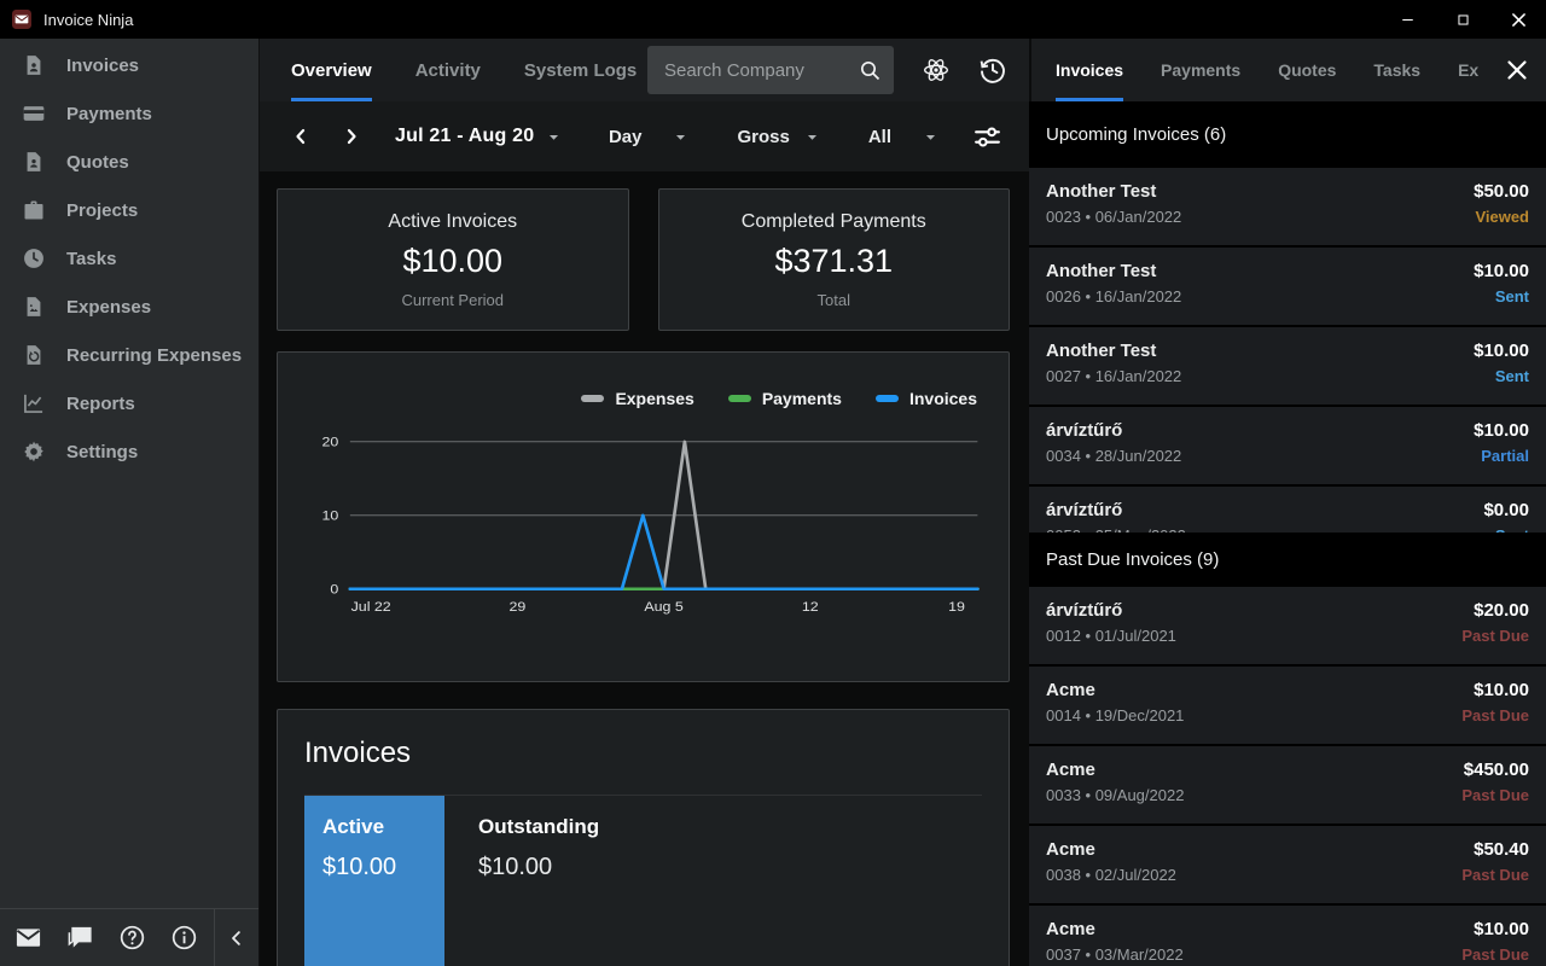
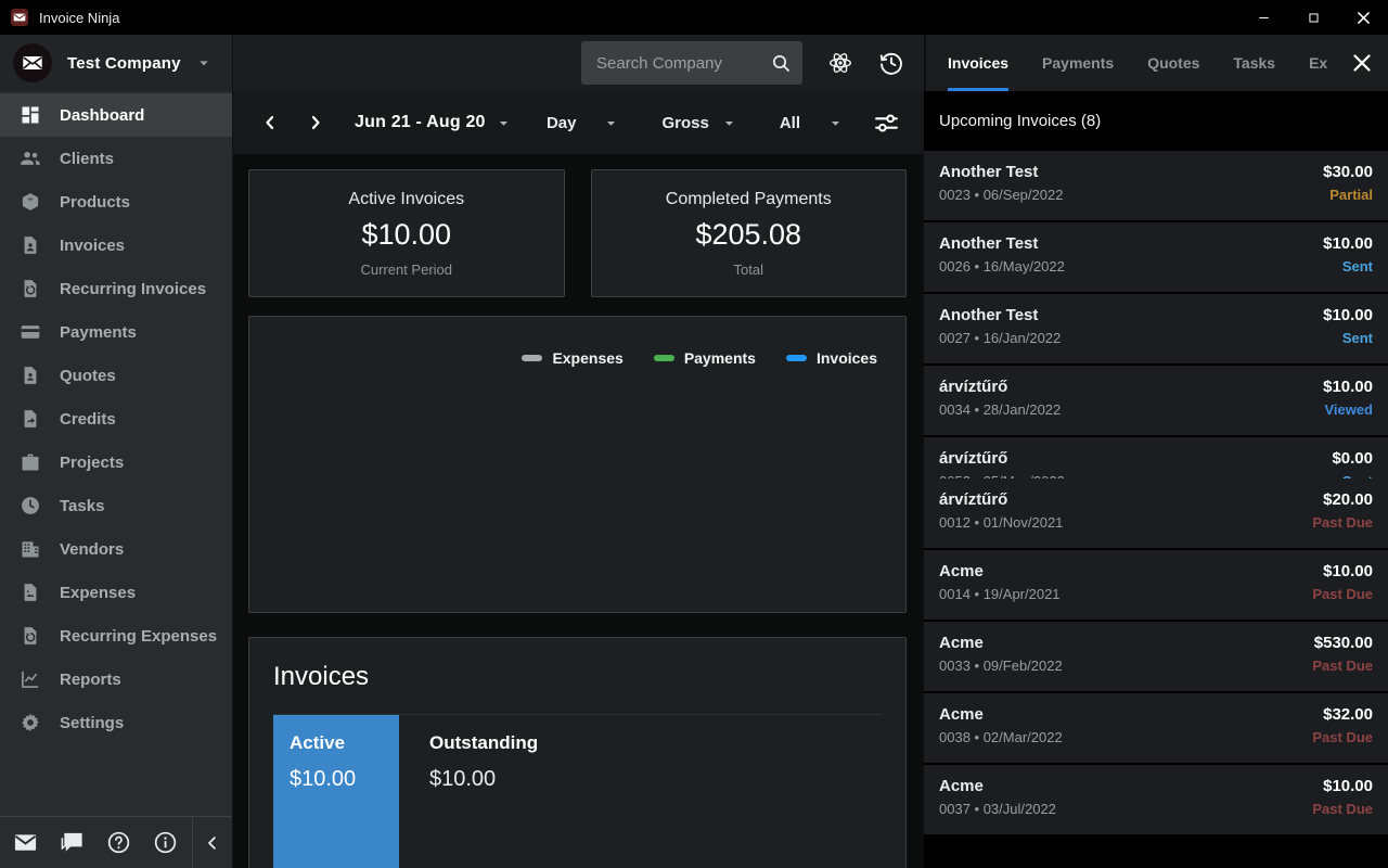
  Invoice Ninja
+ Test Company
+ Dashboard
+ Clients
+ Products
  Invoices
+ Recurring Invoices
  Payments
  Quotes
+ Credits
  Projects
  Tasks
+ Vendors
  Expenses
  Recurring Expenses
  Reports
  Settings
- Overview
- Activity
- System Logs
  Search Company
- Jul 21 - Aug 20
+ Jun 21 - Aug 20
  Day
  Gross
  All
  Active Invoices
  $10.00
  Current Period
  Completed Payments
- $371.31
+ $205.08
  Total
  Expenses
  Payments
  Invoices
- 0
- 10
- 20
- Jul 22
- 29
- Aug 5
- 12
- 19
  Invoices
  Active
  $10.00
  Outstanding
  $10.00
  Invoices
  Payments
  Quotes
  Tasks
  Ex
- Upcoming Invoices (6)
+ Upcoming Invoices (8)
  Another Test
- 0023 • 06/Jan/2022
+ 0023 • 06/Sep/2022
- $50.00
+ $30.00
- Viewed
+ Partial
  Another Test
- 0026 • 16/Jan/2022
+ 0026 • 16/May/2022
  $10.00
  Sent
  Another Test
  0027 • 16/Jan/2022
  $10.00
  Sent
  árvíztűrő
- 0034 • 28/Jun/2022
+ 0034 • 28/Jan/2022
  $10.00
- Partial
+ Viewed
  árvíztűrő
  $0.00
- Past Due Invoices (9)
  árvíztűrő
- 0012 • 01/Jul/2021
+ 0012 • 01/Nov/2021
  $20.00
  Past Due
  Acme
- 0014 • 19/Dec/2021
+ 0014 • 19/Apr/2021
  $10.00
  Past Due
  Acme
- 0033 • 09/Aug/2022
+ 0033 • 09/Feb/2022
- $450.00
+ $530.00
  Past Due
  Acme
- 0038 • 02/Jul/2022
+ 0038 • 02/Mar/2022
- $50.40
+ $32.00
  Past Due
  Acme
- 0037 • 03/Mar/2022
+ 0037 • 03/Jul/2022
  $10.00
  Past Due
